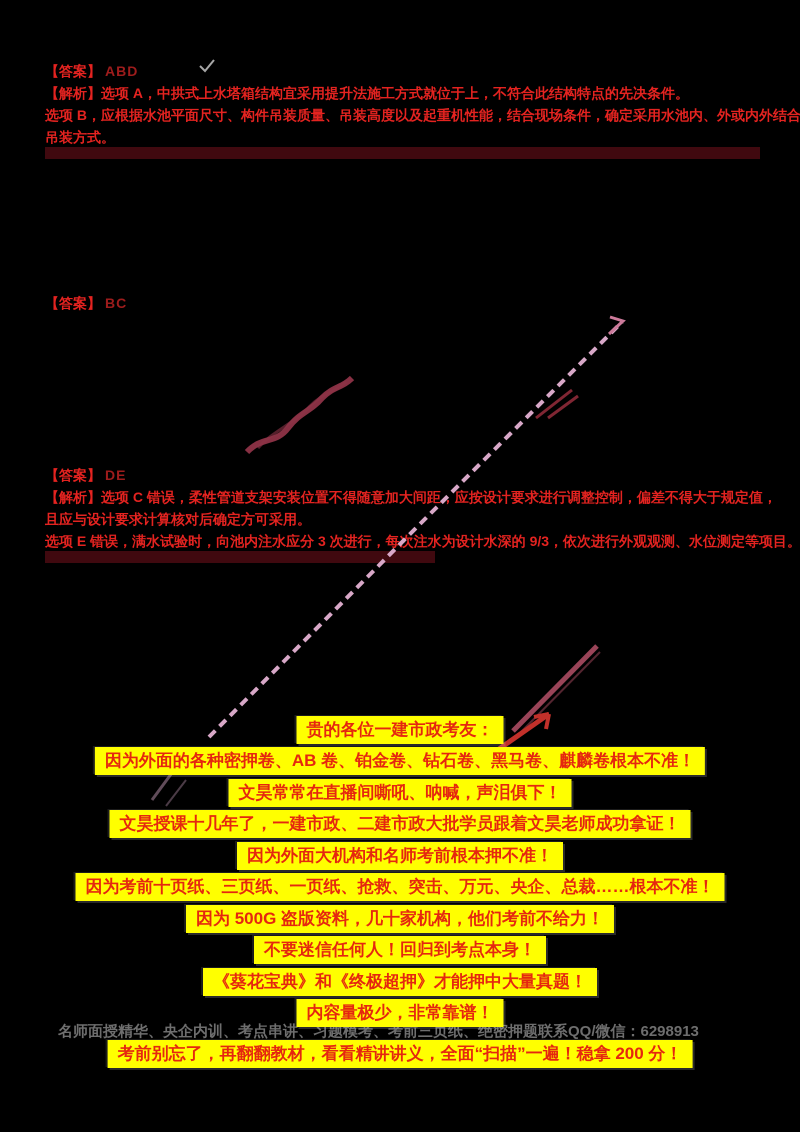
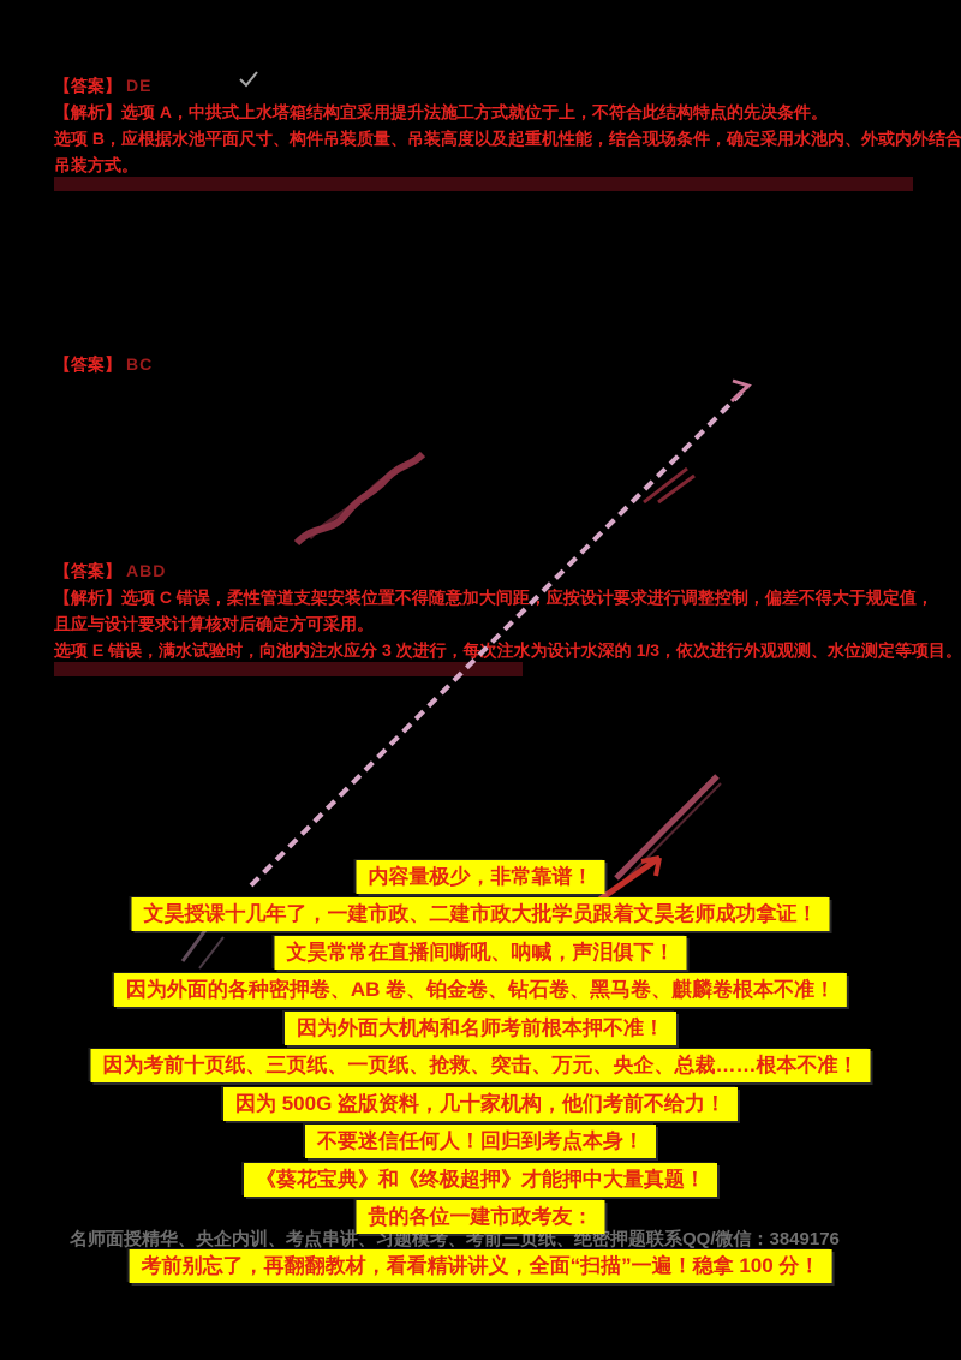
- 【答案】 ABD
+ 【答案】 DE
  【解析】选项 A，中拱式上水塔箱结构宜采用提升法施工方式就位于上，不符合此结构特点的先决条件。
  选项 B，应根据水池平面尺寸、构件吊装质量、吊装高度以及起重机性能，结合现场条件，确定采用水池内、外或内外结合
  吊装方式。
  【答案】 BC
- 【答案】 DE
+ 【答案】 ABD
  【解析】选项 C 错误，柔性管道支架安装位置不得随意加大间距应按设计要求进行调整控制，偏差不得大于规定值，
  且应与设计要求计算核对后确定方可采用。
- 选项 E 错误，满水试验时，向池内注水应分 3 次进行，每次注水为设计水深的 9/3，依次进行外观观测、水位测定等项目。
+ 选项 E 错误，满水试验时，向池内注水应分 3 次进行，每次注水为设计水深的 1/3，依次进行外观观测、水位测定等项目。
- 贵的各位一建市政考友：
+ 内容量极少，非常靠谱！
- 因为外面的各种密押卷、AB 卷、铂金卷、钻石卷、黑马卷、麒麟卷根本不准！
+ 文昊授课十几年了，一建市政、二建市政大批学员跟着文昊老师成功拿证！
  文昊常常在直播间嘶吼、呐喊，声泪俱下！
- 文昊授课十几年了，一建市政、二建市政大批学员跟着文昊老师成功拿证！
+ 因为外面的各种密押卷、AB 卷、铂金卷、钻石卷、黑马卷、麒麟卷根本不准！
  因为外面大机构和名师考前根本押不准！
  因为考前十页纸、三页纸、一页纸、抢救、突击、万元、央企、总裁……根本不准！
  因为 500G 盗版资料，几十家机构，他们考前不给力！
  不要迷信任何人！回归到考点本身！
  《葵花宝典》和《终极超押》才能押中大量真题！
- 内容量极少，非常靠谱！
+ 贵的各位一建市政考友：
- 名师面授精华、央企内训、考点串讲、习题模考、考前三页纸、绝密押题联系QQ/微信：6298913
+ 名师面授精华、央企内训、考点串讲、习题模考、考前三页纸、绝密押题联系QQ/微信：3849176
- 考前别忘了，再翻翻教材，看看精讲讲义，全面“扫描”一遍！稳拿 200 分！
+ 考前别忘了，再翻翻教材，看看精讲讲义，全面“扫描”一遍！稳拿 100 分！
